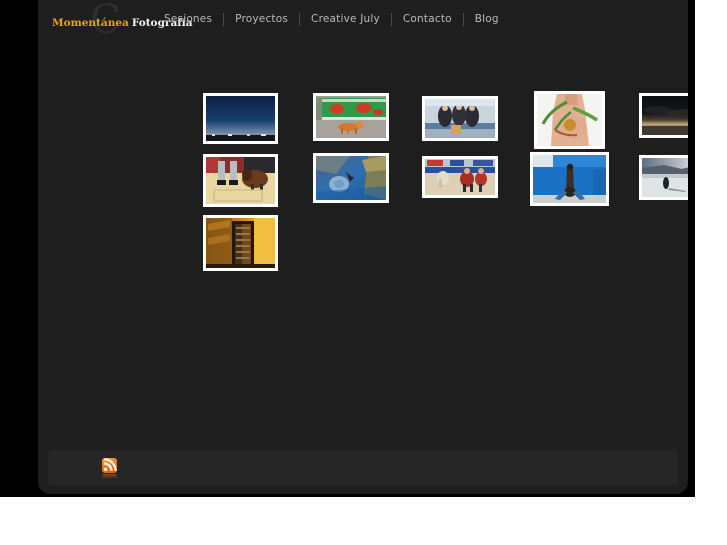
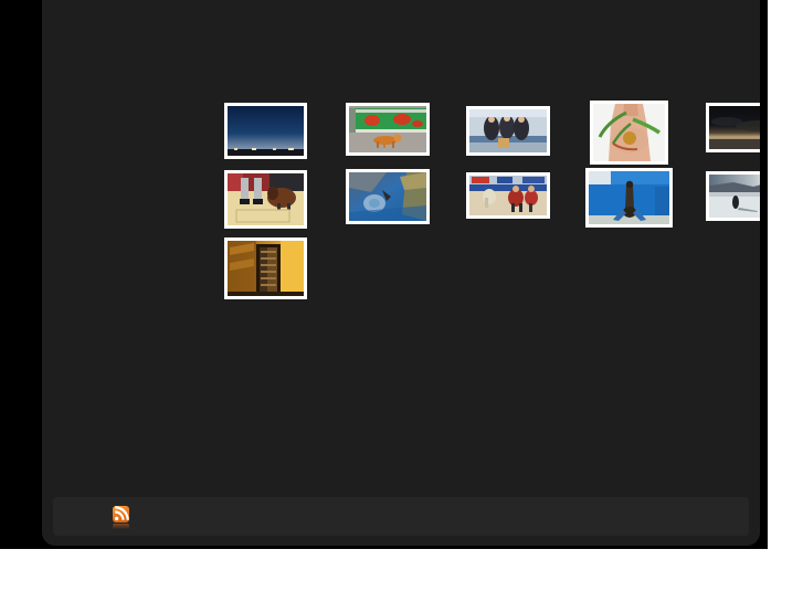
- C
- Momentánea Fotografía
- Sesiones
- Proyectos
- Creative July
- Contacto
- Blog
